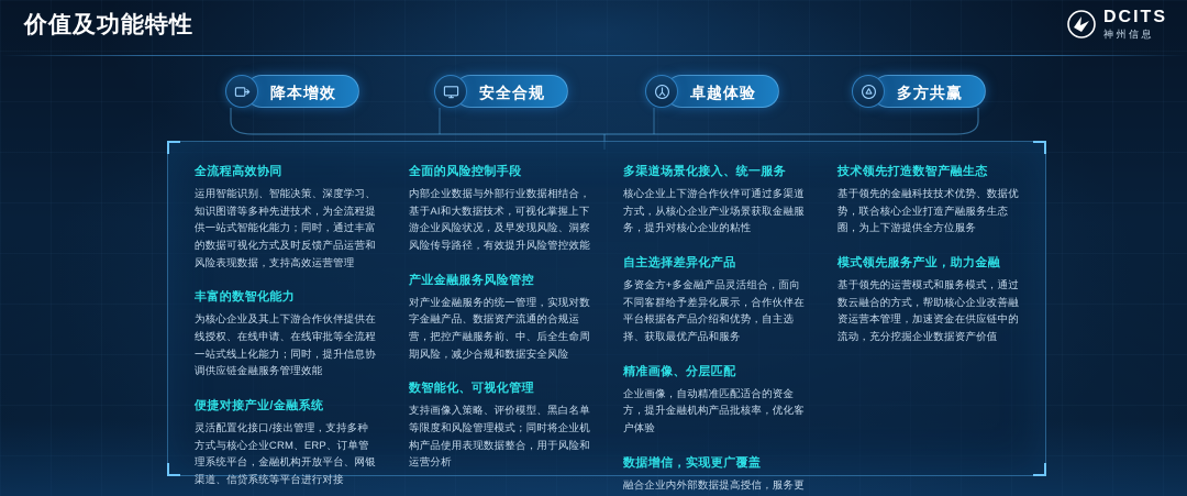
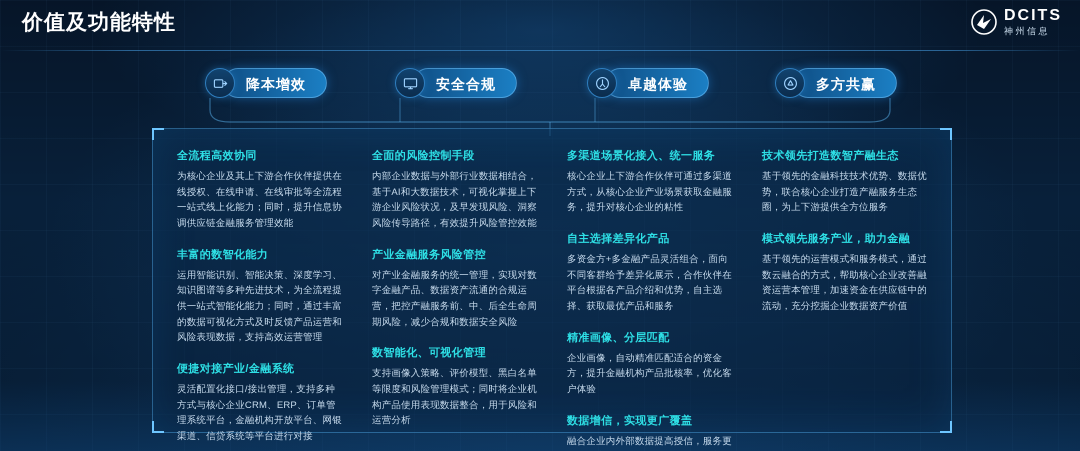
  价值及功能特性
  DCITS
  神州信息
  降本增效
  安全合规
  卓越体验
  多方共赢
  全流程高效协同
- 运用智能识别、智能决策、深度学习、知识图谱等多种先进技术，为全流程提供一站式智能化能力；同时，通过丰富的数据可视化方式及时反馈产品运营和风险表现数据，支持高效运营管理
+ 为核心企业及其上下游合作伙伴提供在线授权、在线申请、在线审批等全流程一站式线上化能力；同时，提升信息协调供应链金融服务管理效能
  丰富的数智化能力
- 为核心企业及其上下游合作伙伴提供在线授权、在线申请、在线审批等全流程一站式线上化能力；同时，提升信息协调供应链金融服务管理效能
+ 运用智能识别、智能决策、深度学习、知识图谱等多种先进技术，为全流程提供一站式智能化能力；同时，通过丰富的数据可视化方式及时反馈产品运营和风险表现数据，支持高效运营管理
  便捷对接产业/金融系统
  灵活配置化接口/接出管理，支持多种方式与核心企业CRM、ERP、订单管理系统平台，金融机构开放平台、网银渠道、信贷系统等平台进行对接
  全面的风险控制手段
  内部企业数据与外部行业数据相结合，基于AI和大数据技术，可视化掌握上下游企业风险状况，及早发现风险、洞察风险传导路径，有效提升风险管控效能
  产业金融服务风险管控
  对产业金融服务的统一管理，实现对数字金融产品、数据资产流通的合规运营，把控产融服务前、中、后全生命周期风险，减少合规和数据安全风险
  数智能化、可视化管理
  支持画像入策略、评价模型、黑白名单等限度和风险管理模式；同时将企业机构产品使用表现数据整合，用于风险和运营分析
  多渠道场景化接入、统一服务
  核心企业上下游合作伙伴可通过多渠道方式，从核心企业产业场景获取金融服务，提升对核心企业的粘性
  自主选择差异化产品
  多资金方+多金融产品灵活组合，面向不同客群给予差异化展示，合作伙伴在平台根据各产品介绍和优势，自主选择、获取最优产品和服务
  精准画像、分层匹配
  企业画像，自动精准匹配适合的资金方，提升金融机构产品批核率，优化客户体验
  数据增信，实现更广覆盖
  技术领先打造数智产融生态
  基于领先的金融科技技术优势、数据优势，联合核心企业打造产融服务生态圈，为上下游提供全方位服务
  模式领先服务产业，助力金融
  基于领先的运营模式和服务模式，通过数云融合的方式，帮助核心企业改善融资运营本管理，加速资金在供应链中的流动，充分挖掘企业数据资产价值
